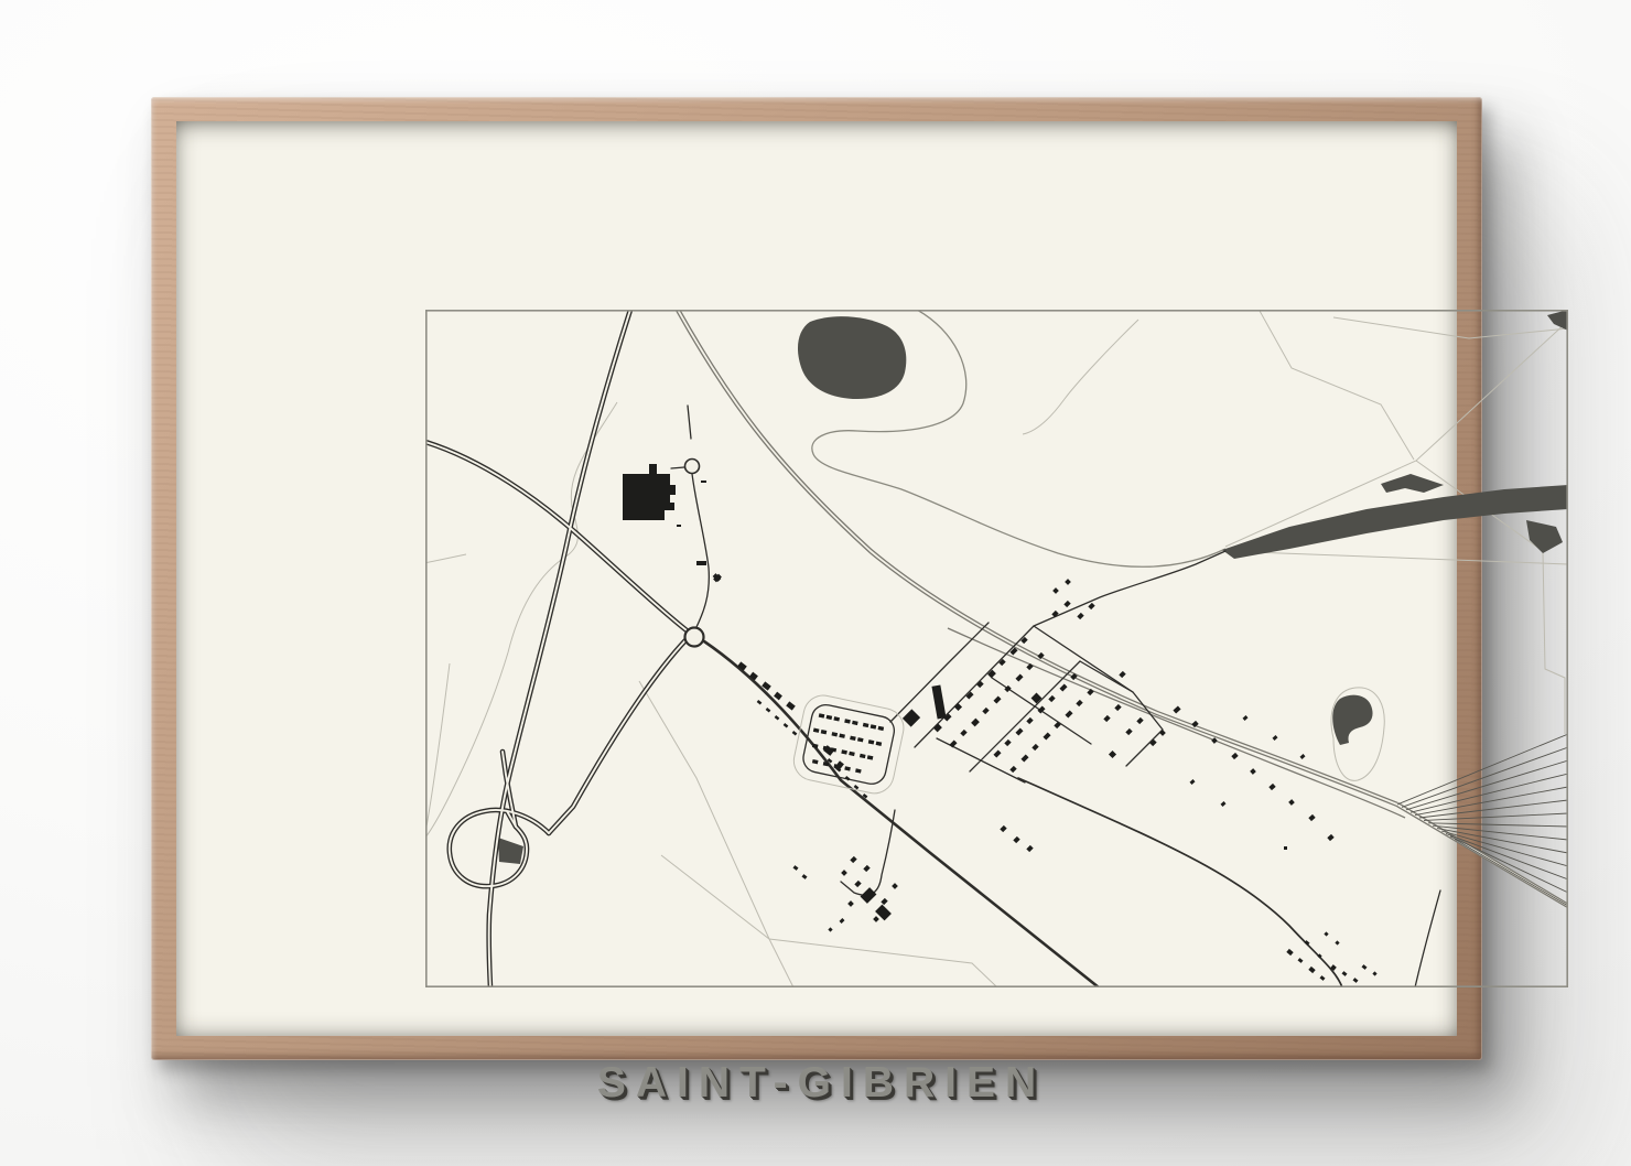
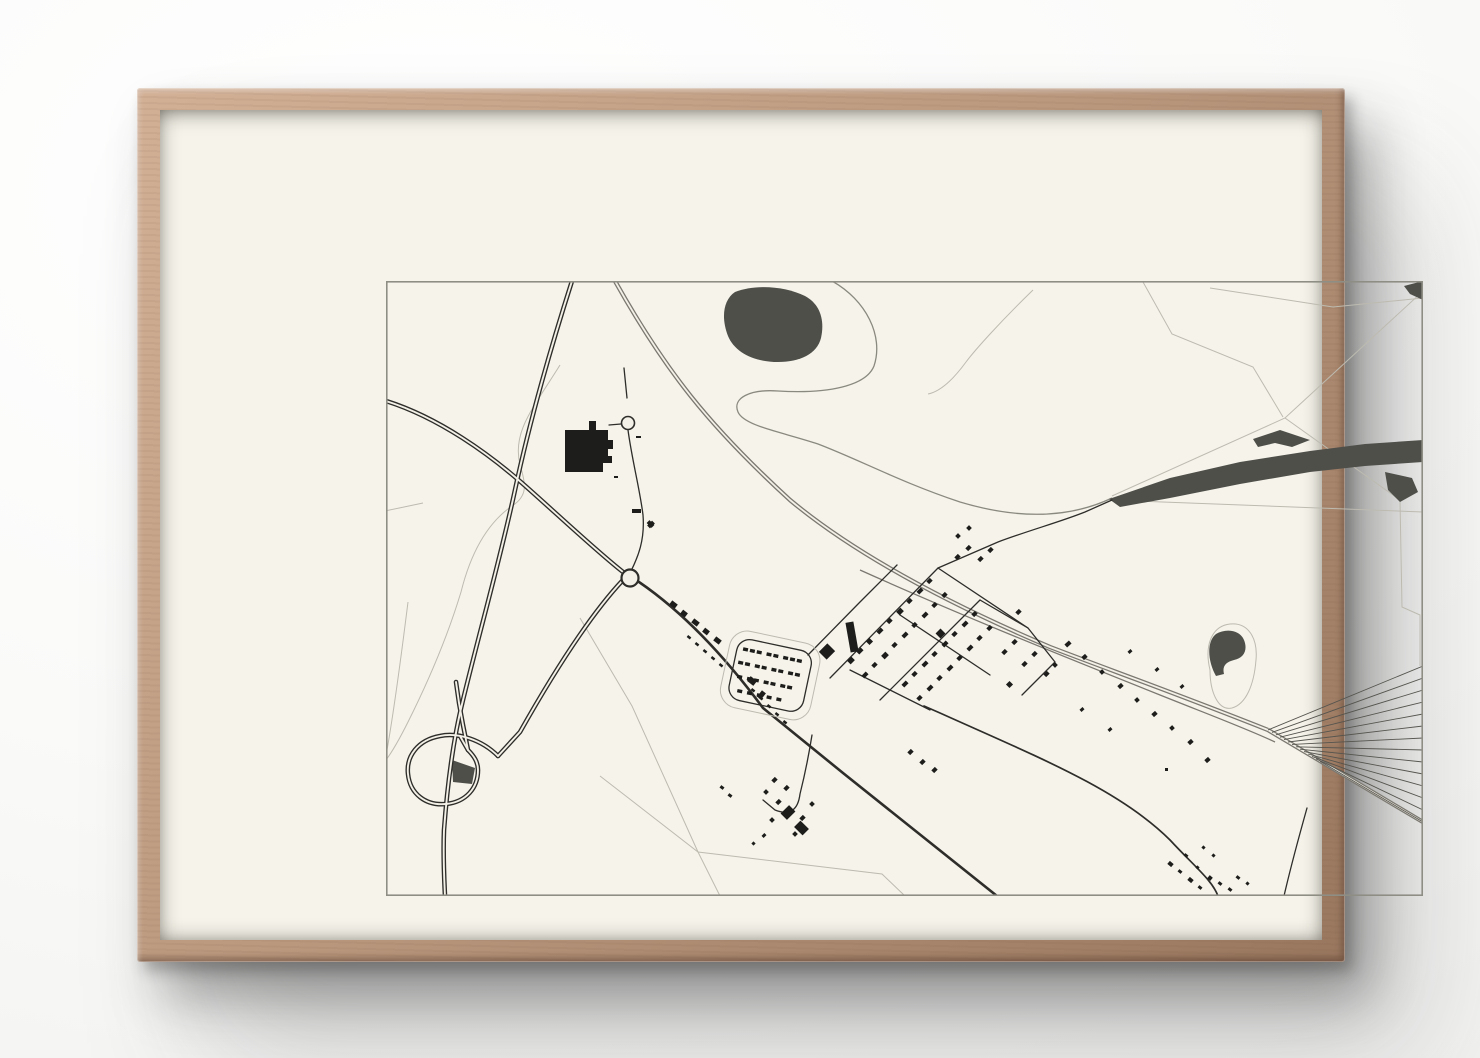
- SAINT-GIBRIEN
